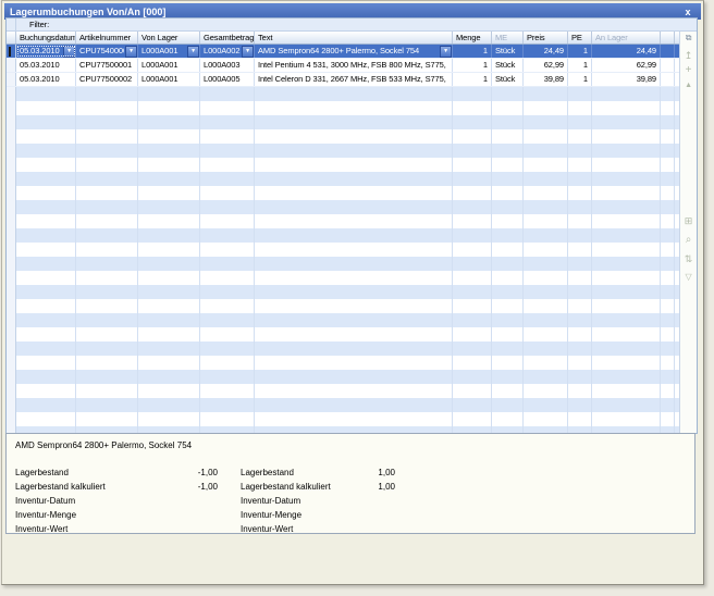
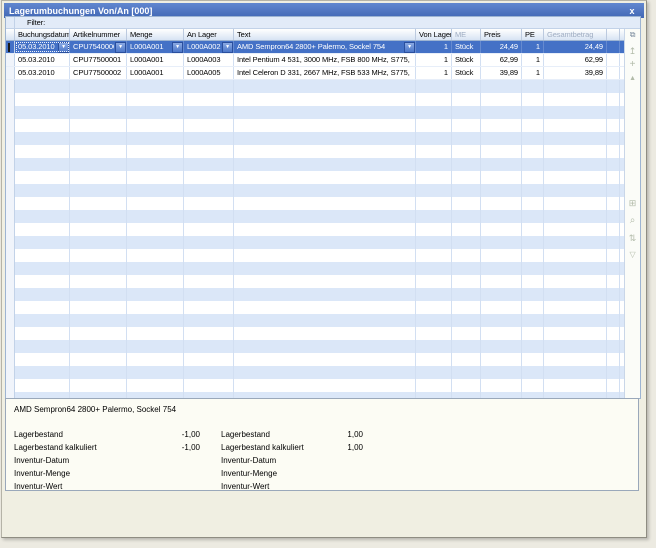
  Lagerumbuchungen Von/An [000]
  x
  Filter:
  Buchungsdatum
  Artikelnummer
- Von Lager
+ Menge
- Gesamtbetrag
+ An Lager
  Text
- Menge
+ Von Lager
  ME
  Preis
  PE
- An Lager
+ Gesamtbetrag
  05.03.2010
  CPU754000
  L000A001
  L000A002
  AMD Sempron64 2800+ Palermo, Sockel 754
  1
  Stück
  24,49
  1
  24,49
  05.03.2010
  CPU77500001
  L000A001
  L000A003
  Intel Pentium 4 531, 3000 MHz, FSB 800 MHz, S775,
  1
  Stück
  62,99
  1
  62,99
  05.03.2010
  CPU77500002
  L000A001
  L000A005
  Intel Celeron D 331, 2667 MHz, FSB 533 MHz, S775,
  1
  Stück
  39,89
  1
  39,89
  ⧉
  ↥
  +
  ⊞
  ⌕
  ⇅
  ▽
  AMD Sempron64 2800+ Palermo, Sockel 754
  Lagerbestand
  -1,00
  Lagerbestand kalkuliert
  -1,00
  Inventur-Datum
  Inventur-Menge
  Inventur-Wert
  Lagerbestand
  1,00
  Lagerbestand kalkuliert
  1,00
  Inventur-Datum
  Inventur-Menge
  Inventur-Wert
